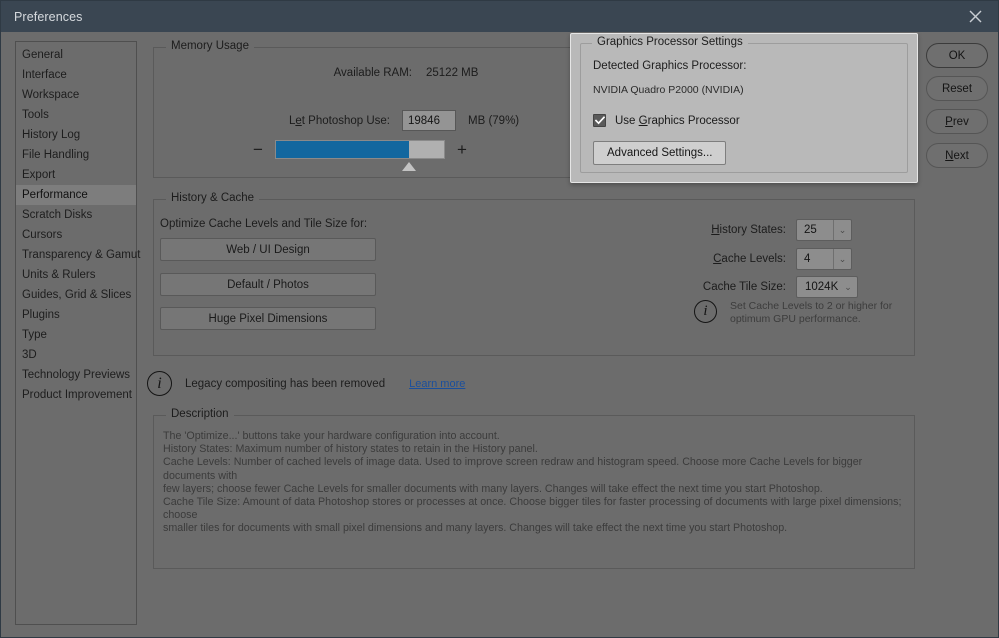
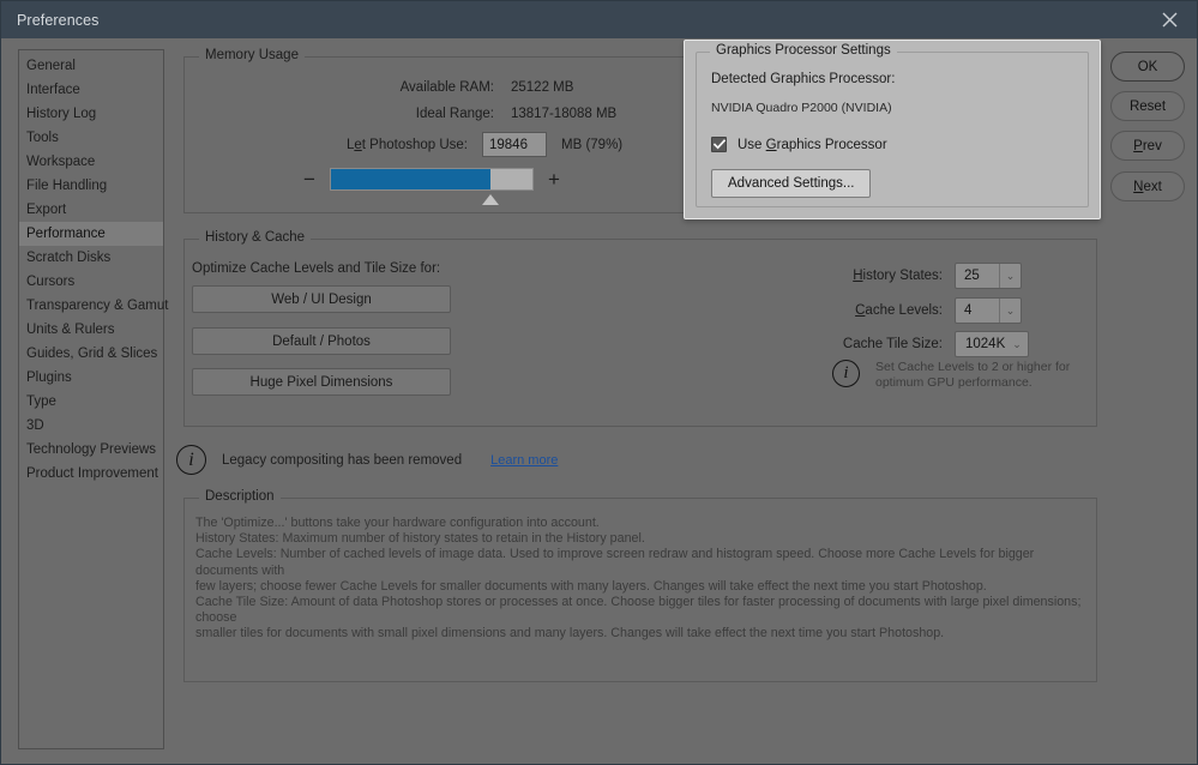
  Preferences
  General
  Interface
- Workspace
+ History Log
  Tools
- History Log
+ Workspace
  File Handling
  Export
  Performance
  Scratch Disks
  Cursors
  Transparency & Gamut
  Units & Rulers
  Guides, Grid & Slices
  Plugins
  Type
  3D
  Technology Previews
  Product Improvement
  Memory Usage
  Available RAM:
  25122 MB
+ Ideal Range:
+ 13817-18088 MB
  Let Photoshop Use:
  19846
  MB (79%)
  −
  +
  History & Cache
  Optimize Cache Levels and Tile Size for:
  Web / UI Design
  Default / Photos
  Huge Pixel Dimensions
  History States:
  25
  ⌄
  Cache Levels:
  4
  ⌄
  Cache Tile Size:
  1024K
  ⌄
  i
  Set Cache Levels to 2 or higher for
  optimum GPU performance.
  i
  Legacy compositing has been removed
  Learn more
  Description
  The 'Optimize...' buttons take your hardware configuration into account.
  History States: Maximum number of history states to retain in the History panel.
  Cache Levels: Number of cached levels of image data. Used to improve screen redraw and histogram speed. Choose more Cache Levels for bigger documents with
  few layers; choose fewer Cache Levels for smaller documents with many layers. Changes will take effect the next time you start Photoshop.
  Cache Tile Size: Amount of data Photoshop stores or processes at once. Choose bigger tiles for faster processing of documents with large pixel dimensions; choose
  smaller tiles for documents with small pixel dimensions and many layers. Changes will take effect the next time you start Photoshop.
  OK
  Reset
  Prev
  Next
  Graphics Processor Settings
  Detected Graphics Processor:
  NVIDIA Quadro P2000 (NVIDIA)
  Use Graphics Processor
  Advanced Settings...
